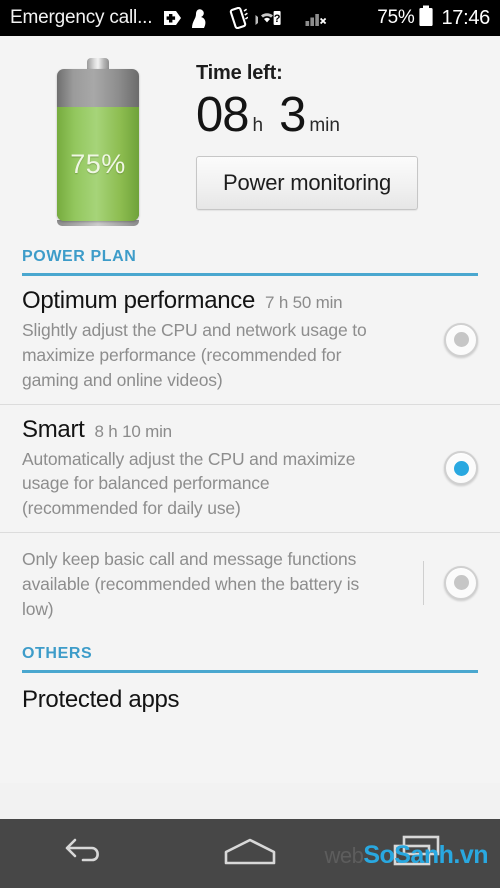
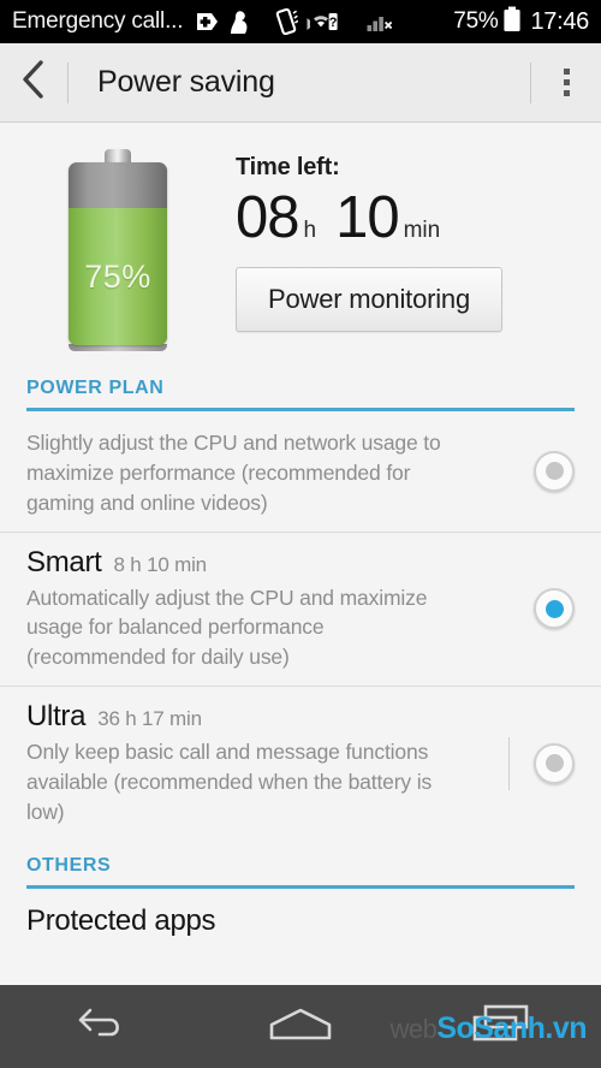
  Emergency call...
  ?
  75%
  17:46
+ Power saving
  75%
  Time left:
  08
  h
- 3
+ 10
  min
  Power monitoring
  POWER PLAN
- Optimum performance
- 7 h 50 min
  Slightly adjust the CPU and network usage to maximize performance (recommended for gaming and online videos)
  Smart
  8 h 10 min
  Automatically adjust the CPU and maximize usage for balanced performance (recommended for daily use)
+ Ultra
+ 36 h 17 min
  Only keep basic call and message functions available (recommended when the battery is low)
  OTHERS
  Protected apps
  SoSanh.vn
